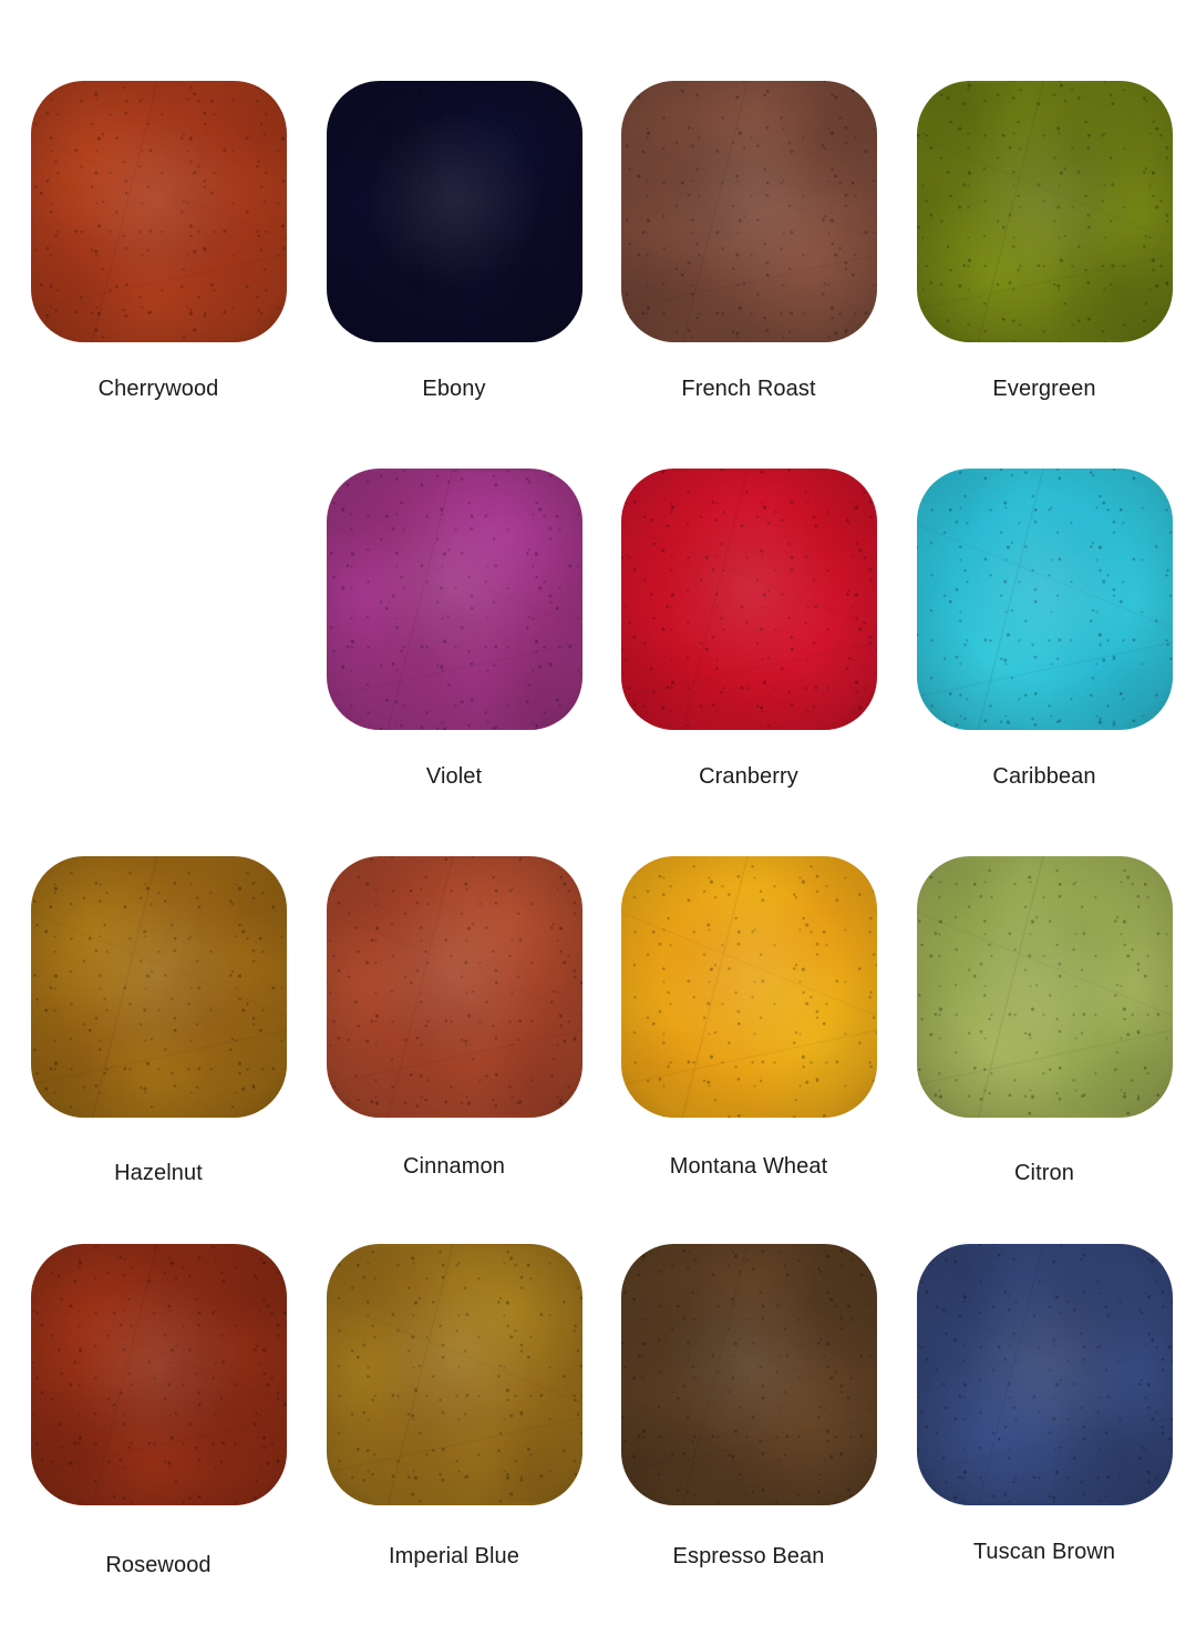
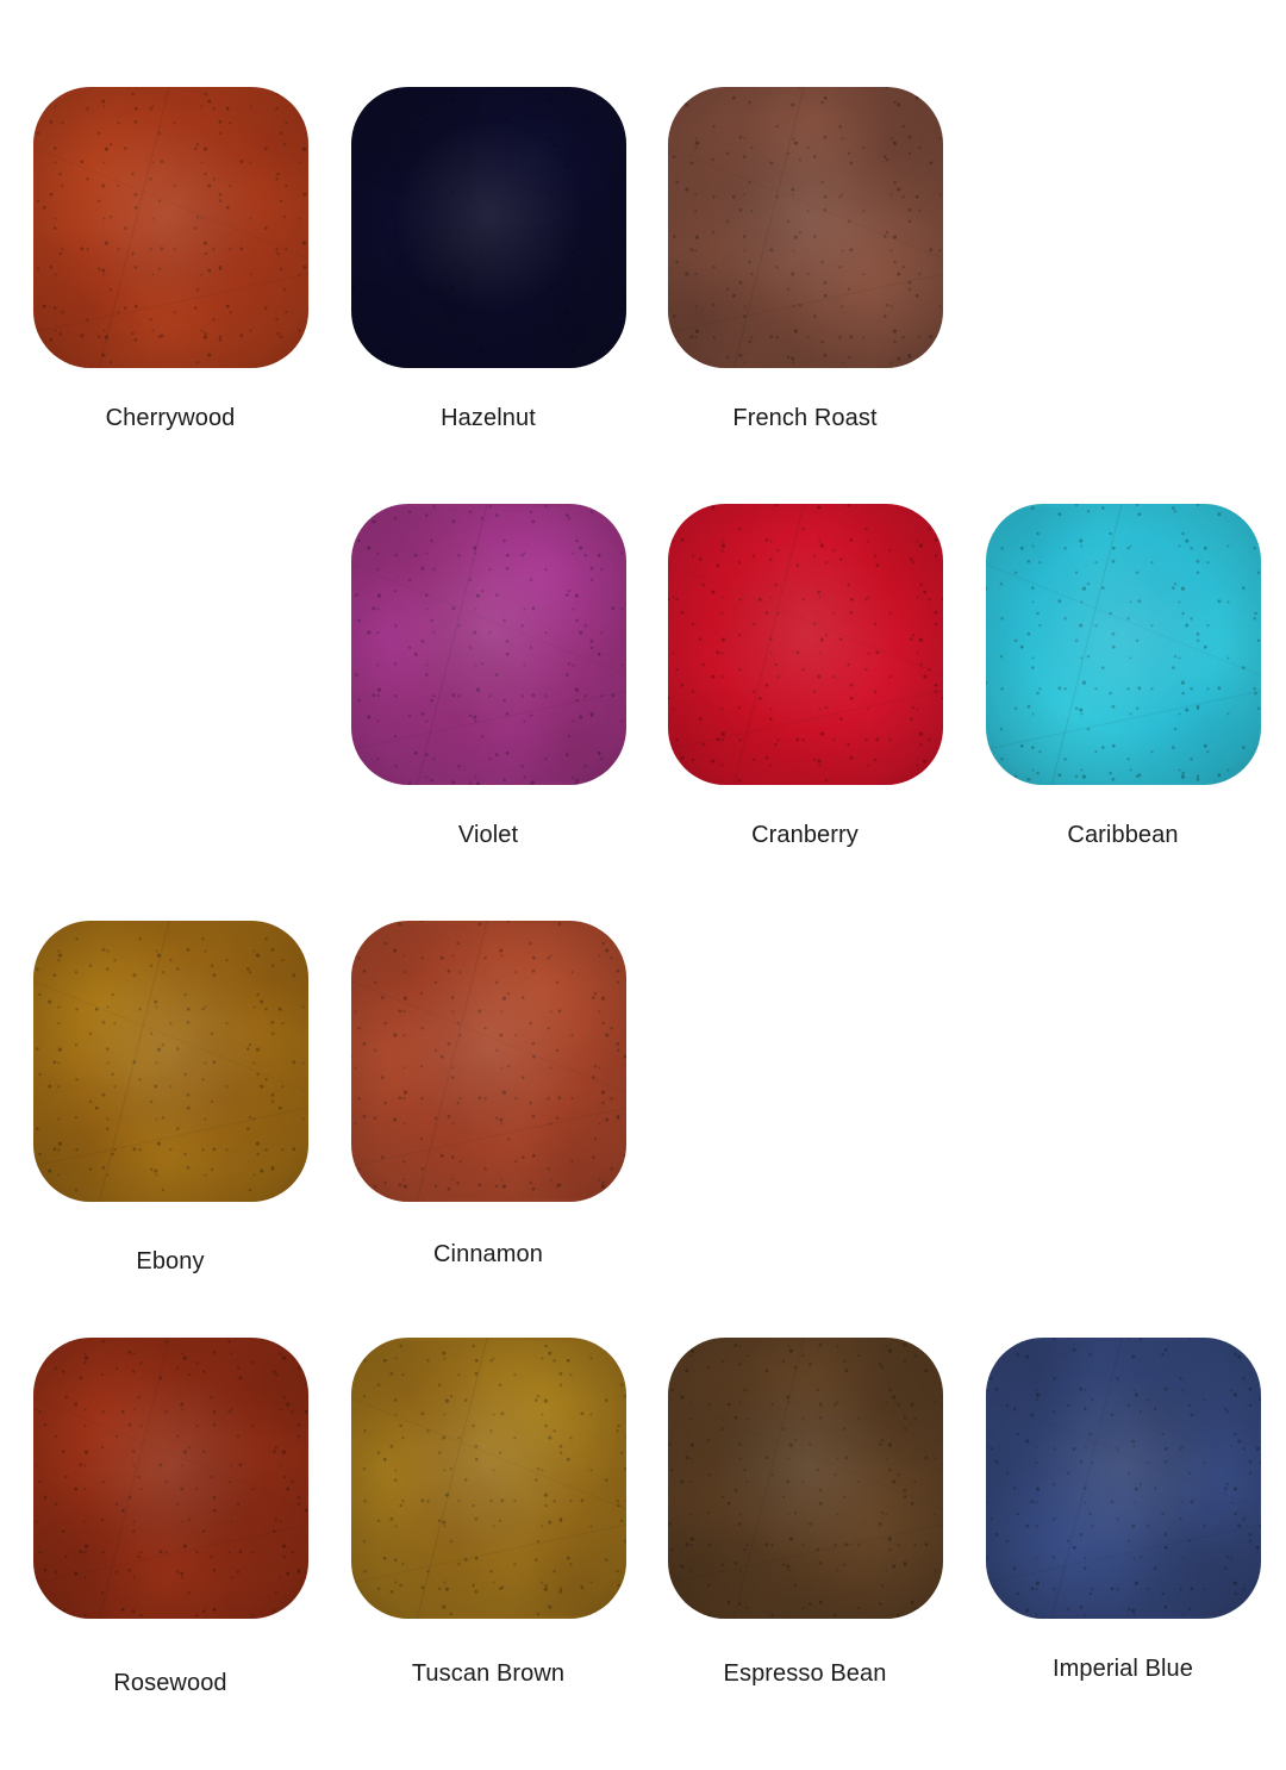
  Cherrywood
- Ebony
+ Hazelnut
  French Roast
- Evergreen
  Violet
  Cranberry
  Caribbean
- Hazelnut
+ Ebony
  Cinnamon
- Montana Wheat
- Citron
  Rosewood
- Imperial Blue
+ Tuscan Brown
  Espresso Bean
- Tuscan Brown
+ Imperial Blue
